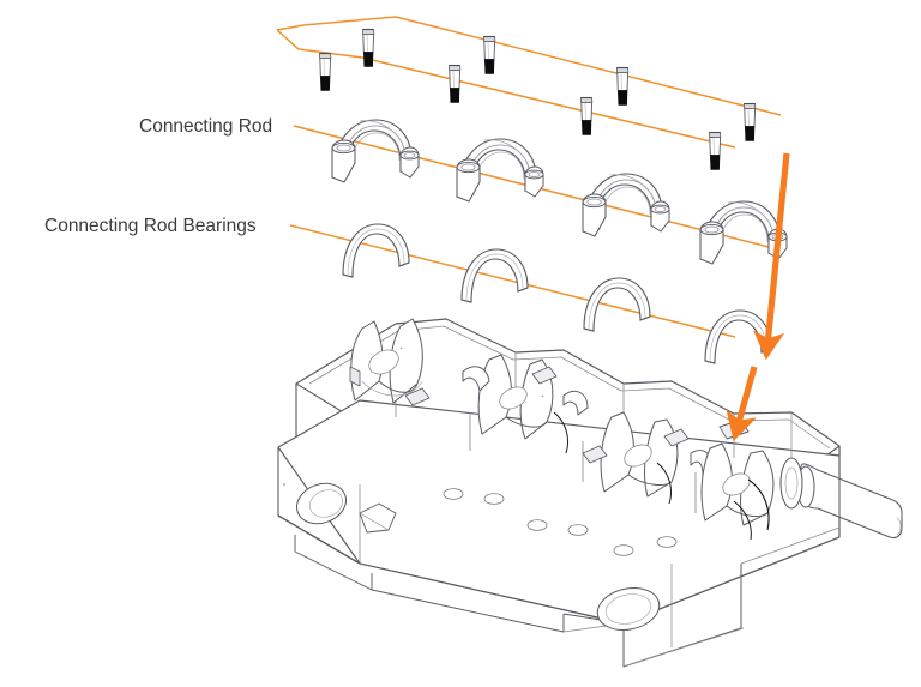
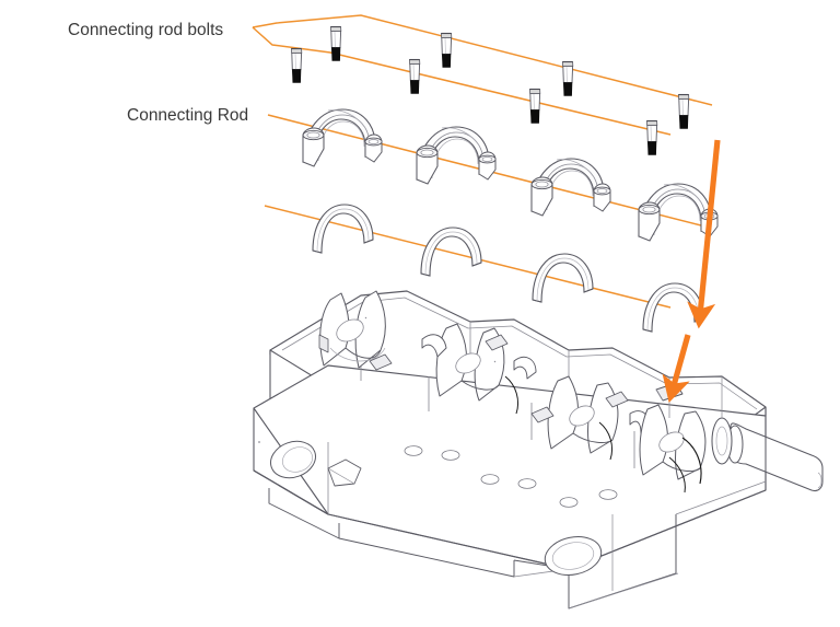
+ Connecting rod bolts
  Connecting Rod
- Connecting Rod Bearings
